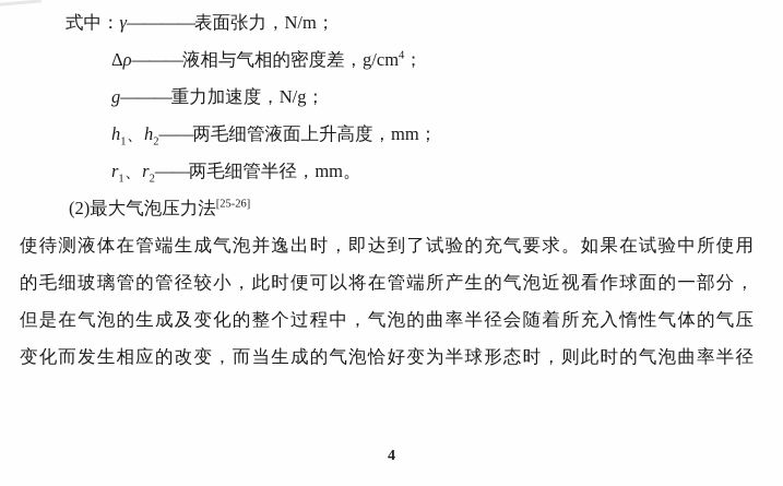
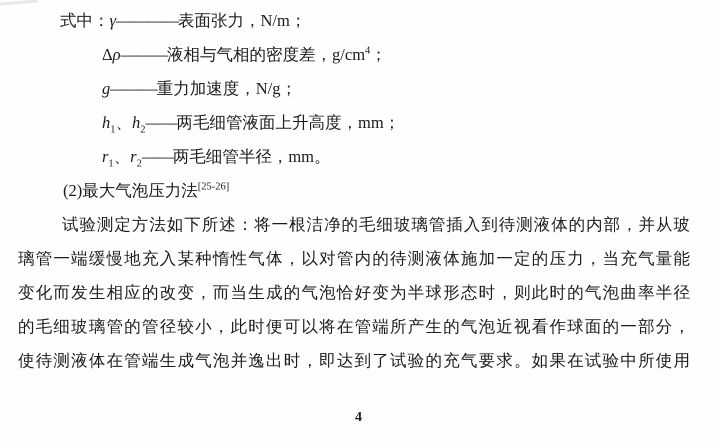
  式中：γ————表面张力，N/m；
  Δρ———液相与气相的密度差，g/cm4；
  g———重力加速度，N/g；
  h1、h2——两毛细管液面上升高度，mm；
  r1、r2——两毛细管半径，mm。
  (2)最大气泡压力法[25-26]
+ 试验测定方法如下所述：将一根洁净的毛细玻璃管插入到待测液体的内部，并从玻
+ 璃管一端缓慢地充入某种惰性气体，以对管内的待测液体施加一定的压力，当充气量能
- 使待测液体在管端生成气泡并逸出时，即达到了试验的充气要求。如果在试验中所使用
+ 变化而发生相应的改变，而当生成的气泡恰好变为半球形态时，则此时的气泡曲率半径
  的毛细玻璃管的管径较小，此时便可以将在管端所产生的气泡近视看作球面的一部分，
- 但是在气泡的生成及变化的整个过程中，气泡的曲率半径会随着所充入惰性气体的气压
- 变化而发生相应的改变，而当生成的气泡恰好变为半球形态时，则此时的气泡曲率半径
+ 使待测液体在管端生成气泡并逸出时，即达到了试验的充气要求。如果在试验中所使用
  4
